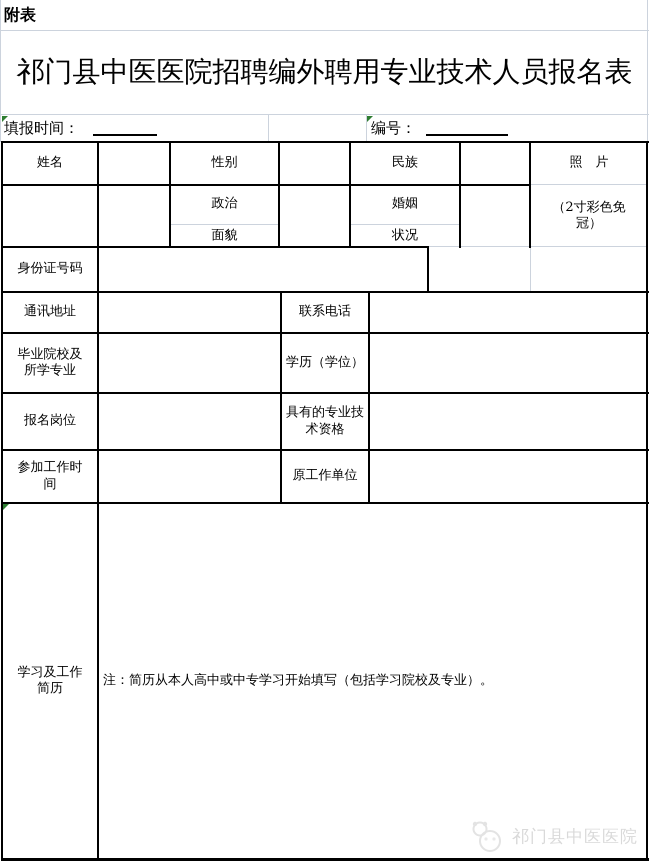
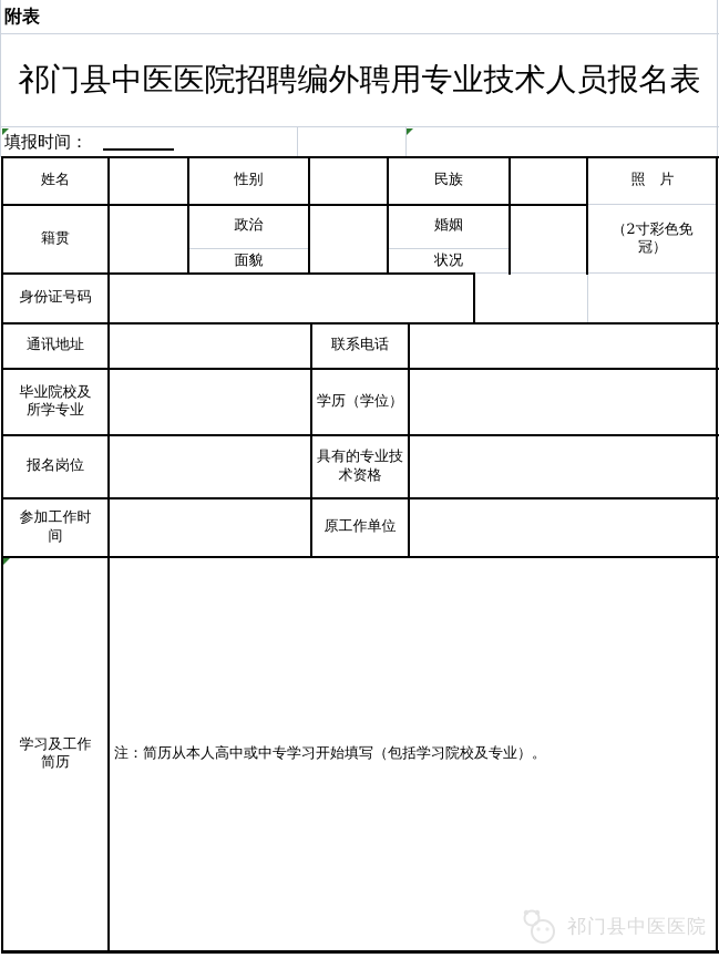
  附表
  祁门县中医医院招聘编外聘用专业技术人员报名表
  填报时间：
- 编号：
  姓名
  性别
  民族
  照 片
+ 籍贯
  政治
  面貌
  婚姻
  状况
  （2寸彩色免冠）
  身份证号码
  通讯地址
  联系电话
  毕业院校及
  所学专业
  学历（学位）
  报名岗位
  具有的专业技
  术资格
  参加工作时
  间
  原工作单位
  学习及工作
  简历
  注：简历从本人高中或中专学习开始填写（包括学习院校及专业）。
  祁门县中医医院
